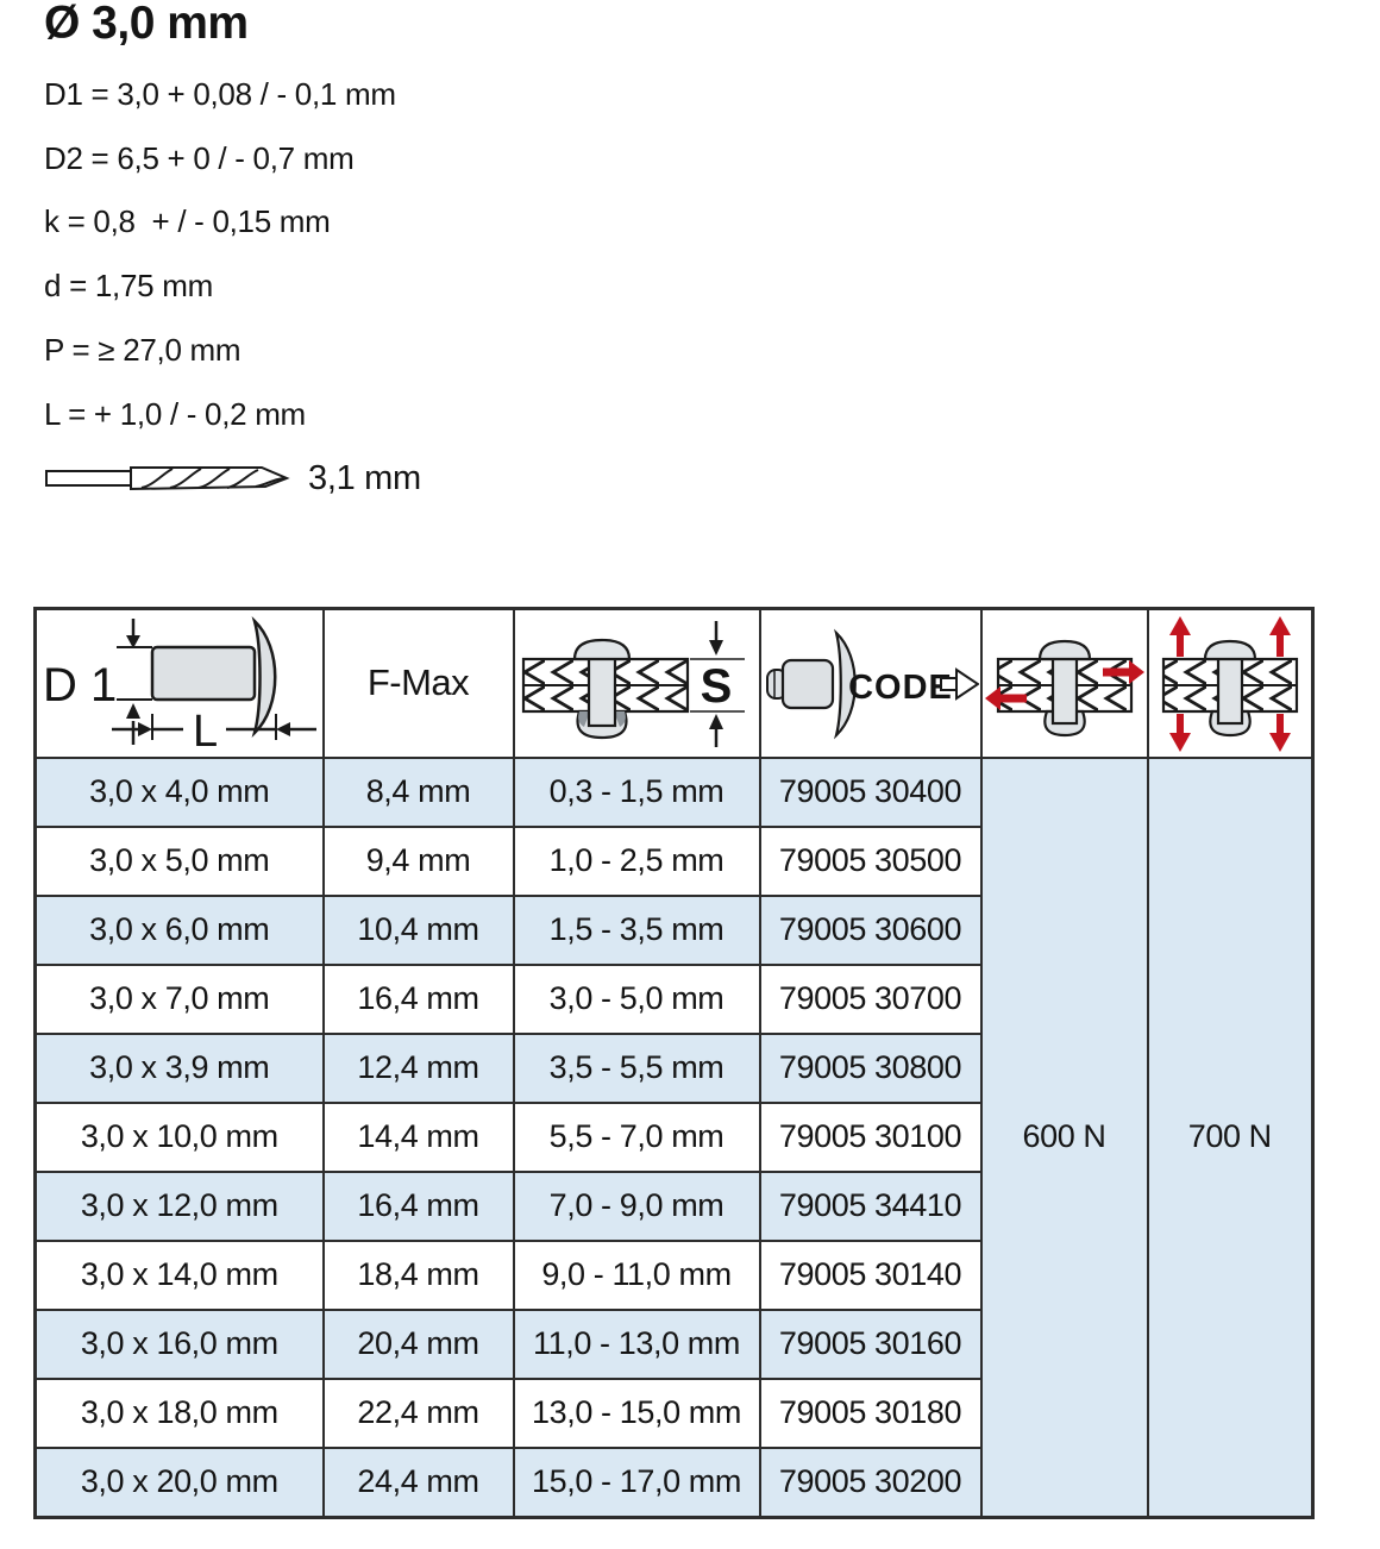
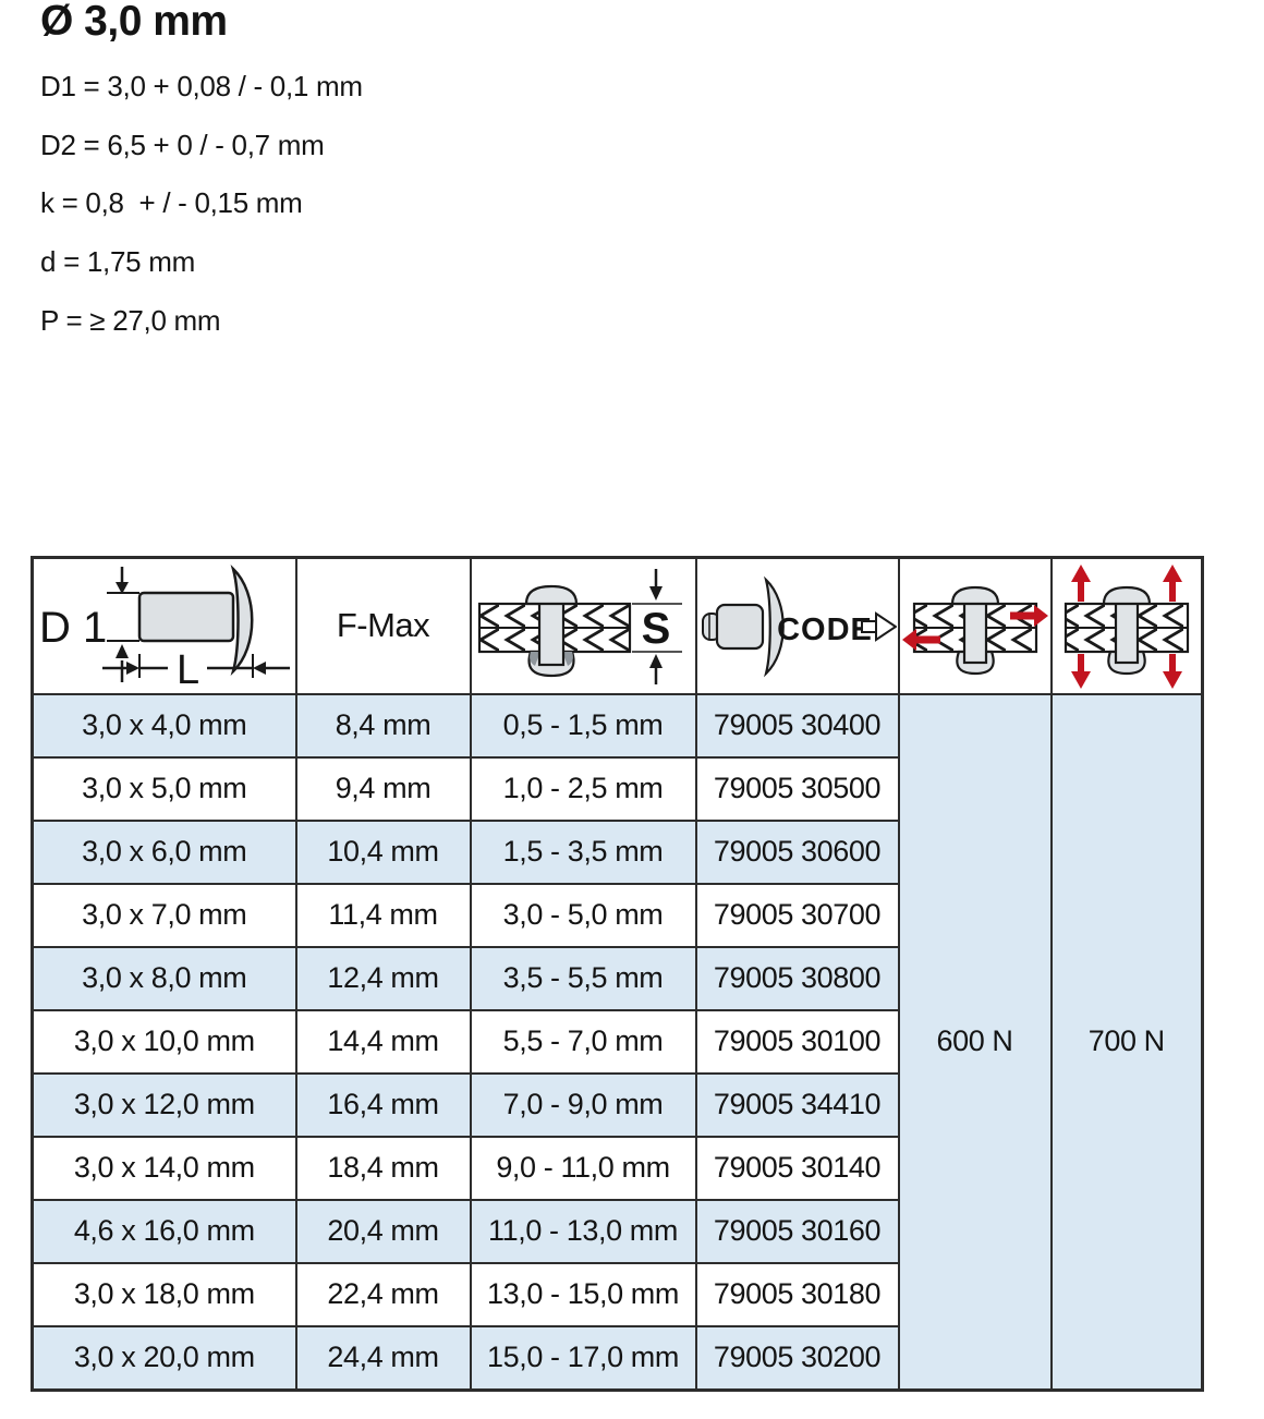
  Ø 3,0 mm
  D1 = 3,0 + 0,08 / - 0,1 mm
  D2 = 6,5 + 0 / - 0,7 mm
  k = 0,8 + / - 0,15 mm
  d = 1,75 mm
  P = ≥ 27,0 mm
- L = + 1,0 / - 0,2 mm
- 3,1 mm
  D 1 L	F-Max	S	COD
- 3,0 x 4,0 mm	8,4 mm	0,3 - 1,5 mm	79005 30400	600 N	700 N
+ 3,0 x 4,0 mm	8,4 mm	0,5 - 1,5 mm	79005 30400	600 N	700 N
  3,0 x 5,0 mm	9,4 mm	1,0 - 2,5 mm	79005 30500
  3,0 x 6,0 mm	10,4 mm	1,5 - 3,5 mm	79005 30600
- 3,0 x 7,0 mm	16,4 mm	3,0 - 5,0 mm	79005 30700
+ 3,0 x 7,0 mm	11,4 mm	3,0 - 5,0 mm	79005 30700
- 3,0 x 3,9 mm	12,4 mm	3,5 - 5,5 mm	79005 30800
+ 3,0 x 8,0 mm	12,4 mm	3,5 - 5,5 mm	79005 30800
  3,0 x 10,0 mm	14,4 mm	5,5 - 7,0 mm	79005 30100
  3,0 x 12,0 mm	16,4 mm	7,0 - 9,0 mm	79005 34410
  3,0 x 14,0 mm	18,4 mm	9,0 - 11,0 mm	79005 30140
- 3,0 x 16,0 mm	20,4 mm	11,0 - 13,0 mm	79005 30160
+ 4,6 x 16,0 mm	20,4 mm	11,0 - 13,0 mm	79005 30160
  3,0 x 18,0 mm	22,4 mm	13,0 - 15,0 mm	79005 30180
  3,0 x 20,0 mm	24,4 mm	15,0 - 17,0 mm	79005 30200
